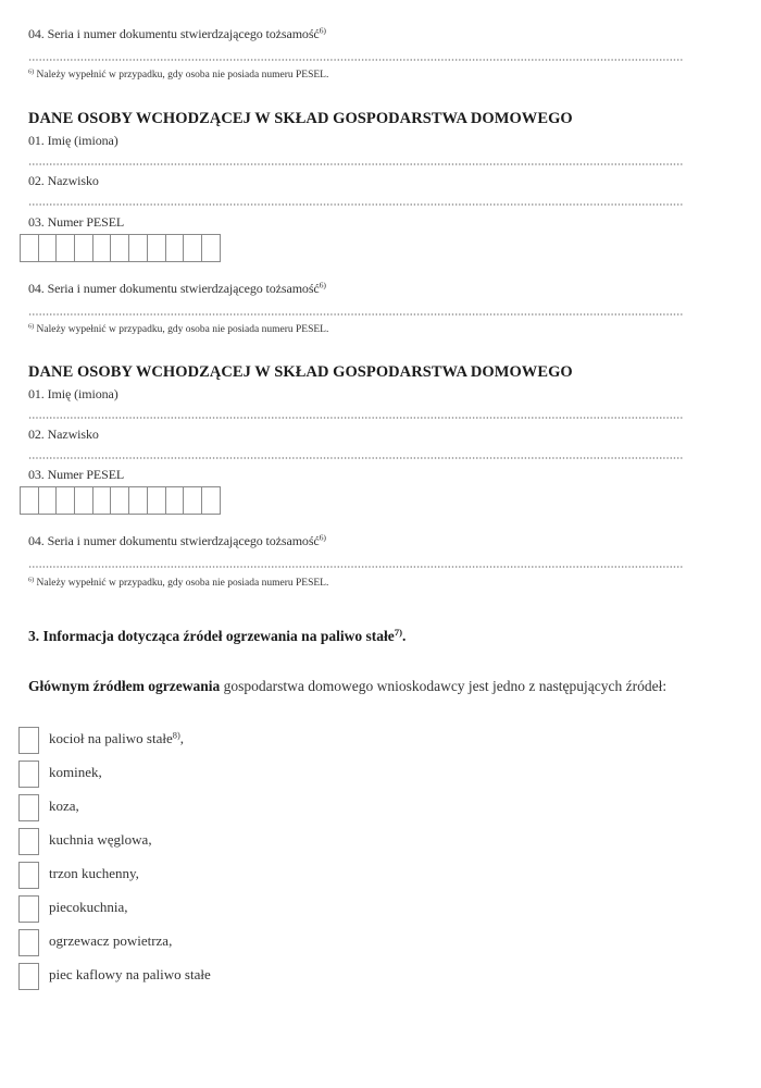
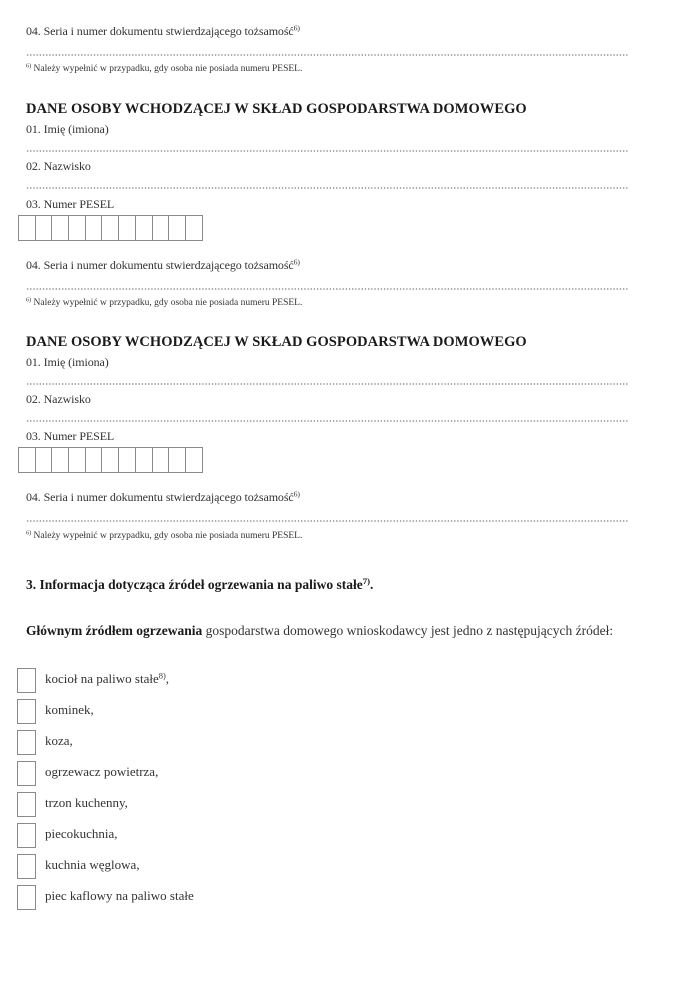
  04. Seria i numer dokumentu stwierdzającego tożsamość6)
  Należy wypełnić w przypadku, gdy osoba nie posiada numeru PESEL.
  DANE OSOBY WCHODZĄCEJ W SKŁAD GOSPODARSTWA DOMOWEGO
  01. Imię (imiona)
  02. Nazwisko
  03. Numer PESEL
  04. Seria i numer dokumentu stwierdzającego tożsamość6)
  Należy wypełnić w przypadku, gdy osoba nie posiada numeru PESEL.
  DANE OSOBY WCHODZĄCEJ W SKŁAD GOSPODARSTWA DOMOWEGO
  01. Imię (imiona)
  02. Nazwisko
  03. Numer PESEL
  04. Seria i numer dokumentu stwierdzającego tożsamość6)
  Należy wypełnić w przypadku, gdy osoba nie posiada numeru PESEL.
  3. Informacja dotycząca źródeł ogrzewania na paliwo stałe7).
  Głównym źródłem ogrzewania gospodarstwa domowego wnioskodawcy jest jedno z następujących źródeł:
  kocioł na paliwo stałe8),
  kominek,
  koza,
- kuchnia węglowa,
+ ogrzewacz powietrza,
  trzon kuchenny,
  piecokuchnia,
- ogrzewacz powietrza,
+ kuchnia węglowa,
  piec kaflowy na paliwo stałe
